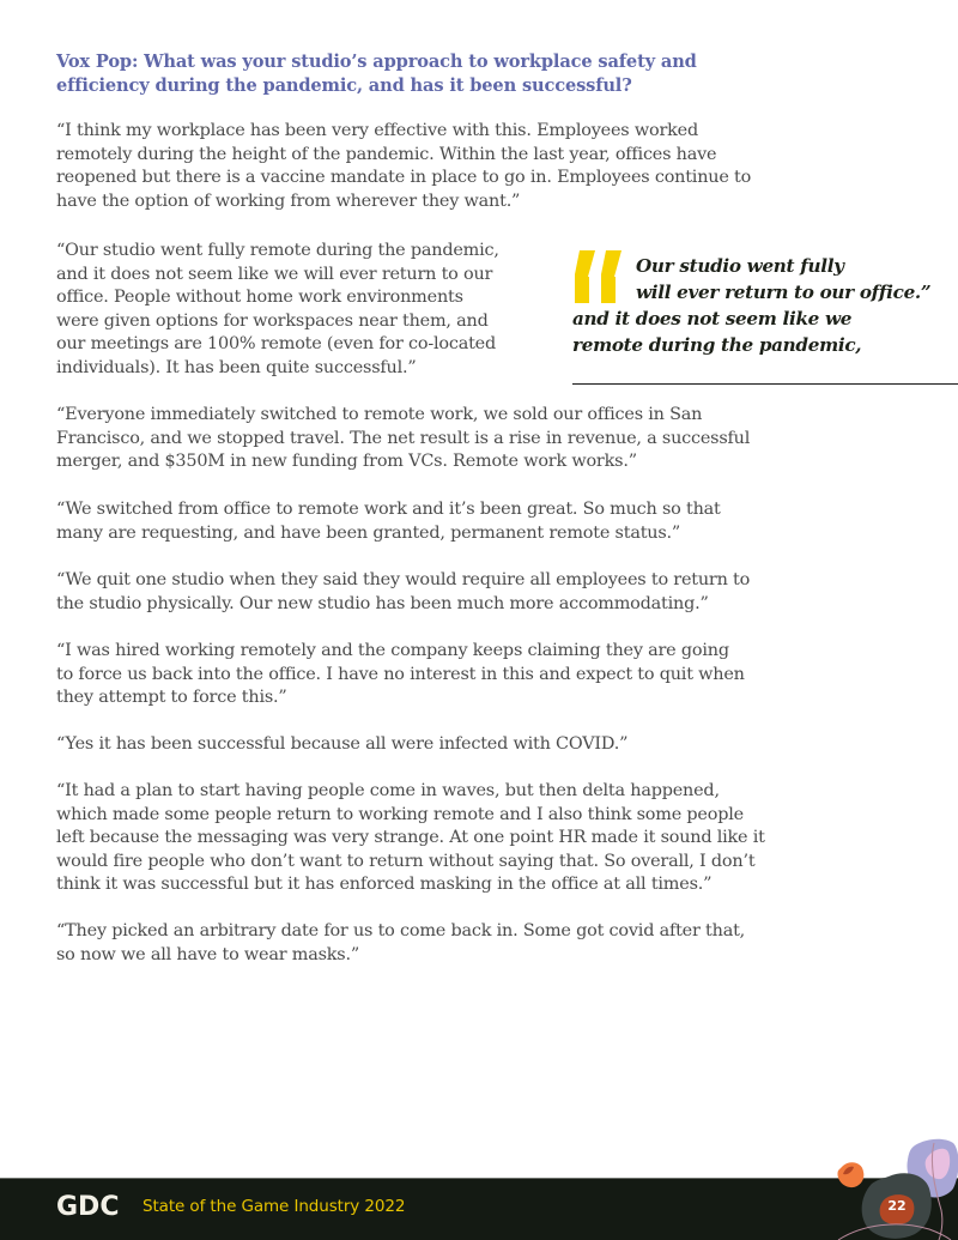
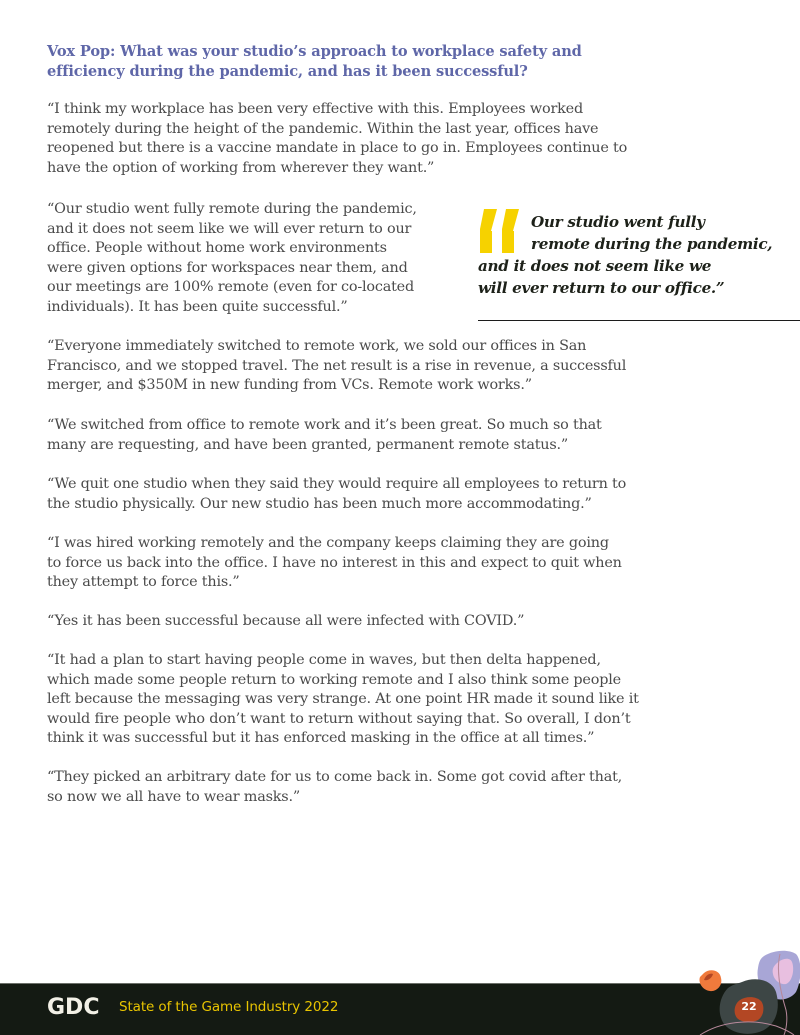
  Vox Pop: What was your studio’s approach to workplace safety and efficiency during the pandemic, and has it been successful?
  “I think my workplace has been very effective with this. Employees worked
  remotely during the height of the pandemic. Within the last year, offices have
  reopened but there is a vaccine mandate in place to go in. Employees continue to
  have the option of working from wherever they want.”
  “Our studio went fully remote during the pandemic,
  and it does not seem like we will ever return to our
  office. People without home work environments
  were given options for workspaces near them, and
  our meetings are 100% remote (even for co-located
  individuals). It has been quite successful.”
  Our studio went fully
- will ever return to our office.”
+ remote during the pandemic,
  and it does not seem like we
- remote during the pandemic,
+ will ever return to our office.”
  “Everyone immediately switched to remote work, we sold our offices in San
  Francisco, and we stopped travel. The net result is a rise in revenue, a successful
  merger, and $350M in new funding from VCs. Remote work works.”
  “We switched from office to remote work and it’s been great. So much so that
  many are requesting, and have been granted, permanent remote status.”
  “We quit one studio when they said they would require all employees to return to
  the studio physically. Our new studio has been much more accommodating.”
  “I was hired working remotely and the company keeps claiming they are going
  to force us back into the office. I have no interest in this and expect to quit when
  they attempt to force this.”
  “Yes it has been successful because all were infected with COVID.”
  “It had a plan to start having people come in waves, but then delta happened,
  which made some people return to working remote and I also think some people
  left because the messaging was very strange. At one point HR made it sound like it
  would fire people who don’t want to return without saying that. So overall, I don’t
  think it was successful but it has enforced masking in the office at all times.”
  “They picked an arbitrary date for us to come back in. Some got covid after that,
  so now we all have to wear masks.”
  GDC
  State of the Game Industry 2022
  22
